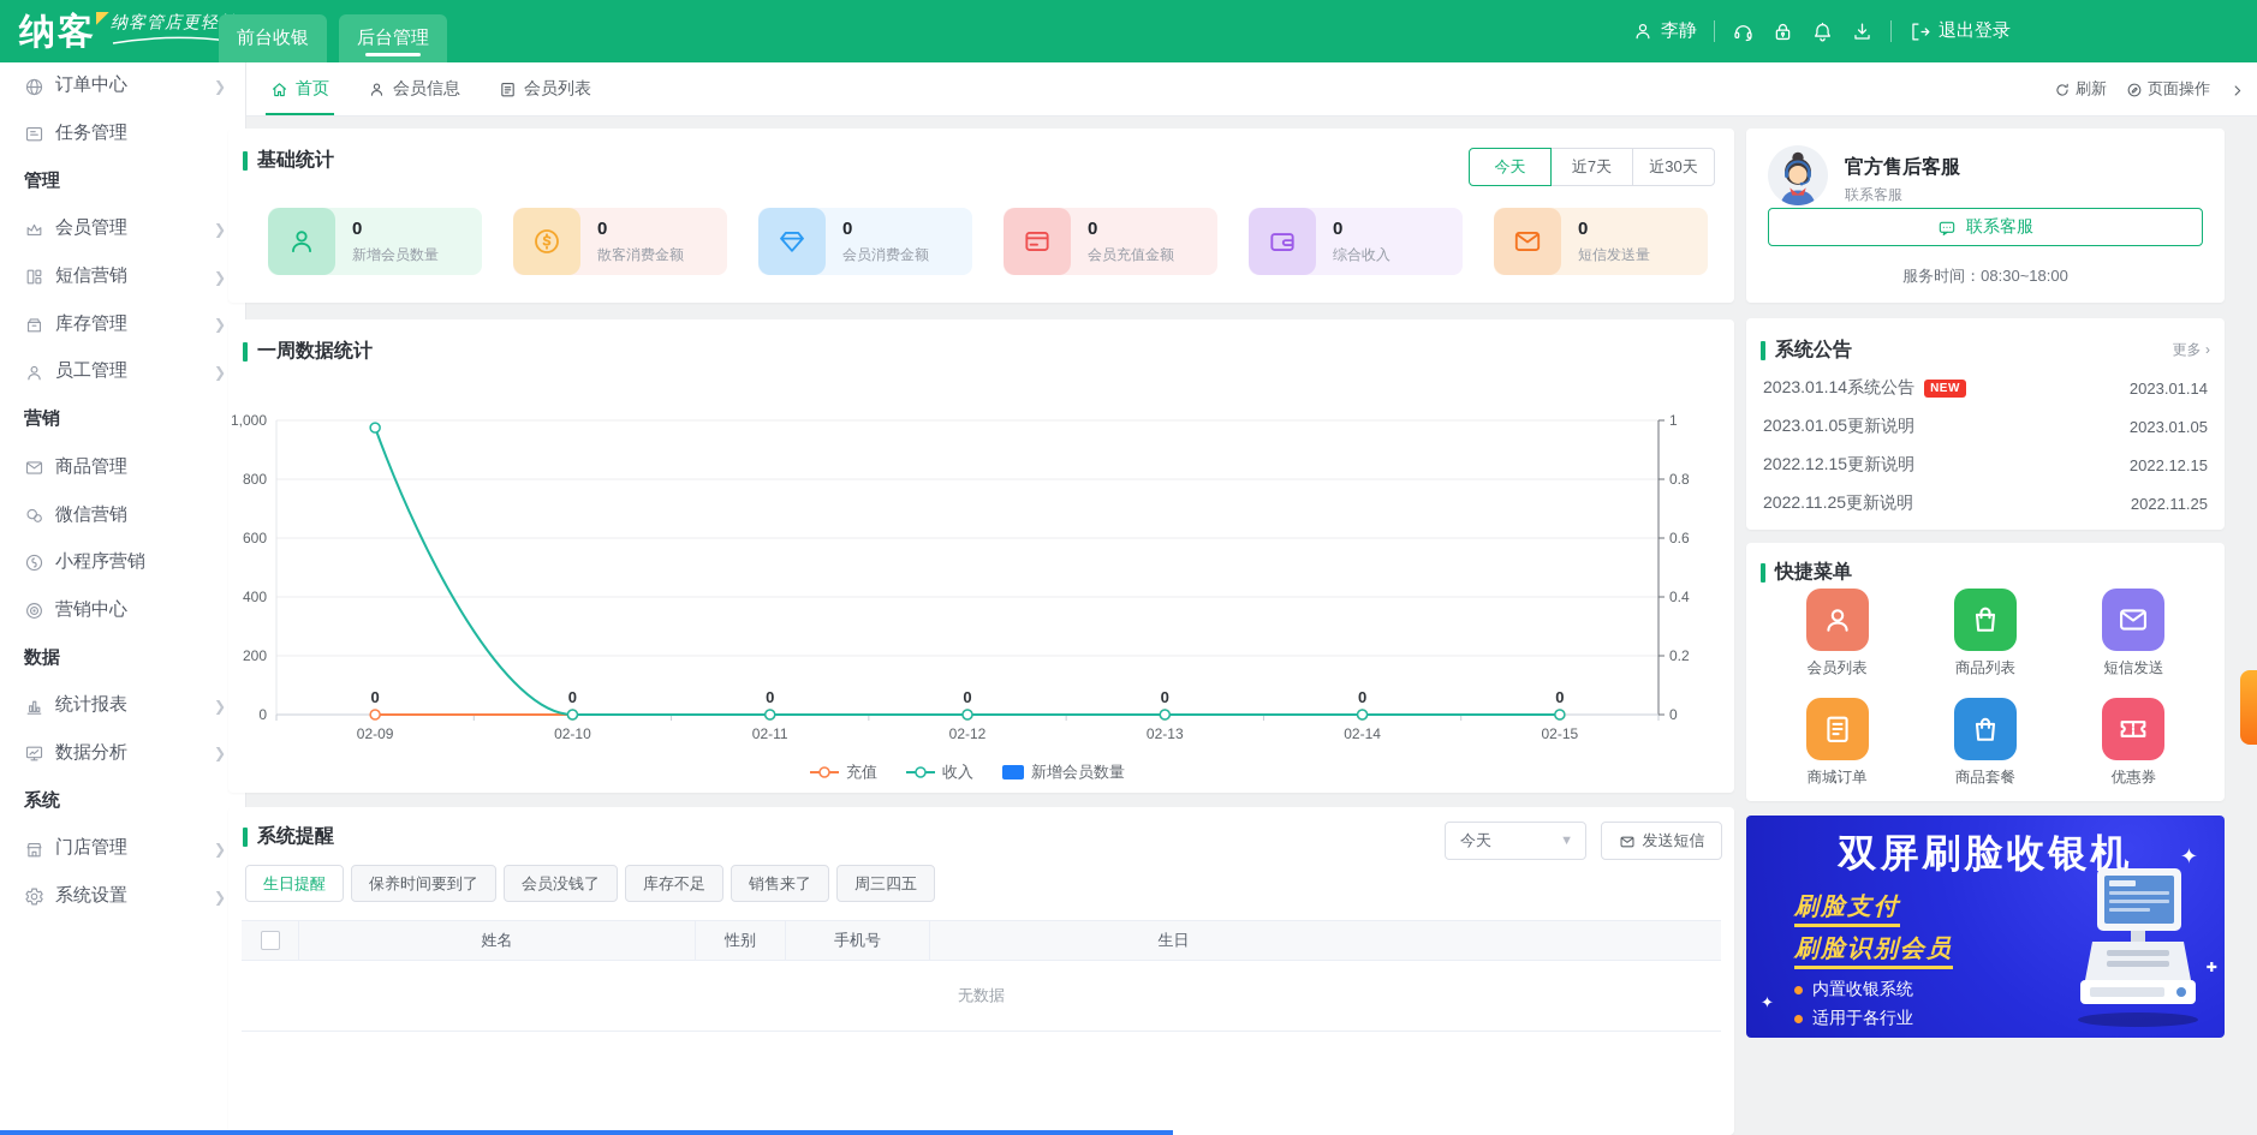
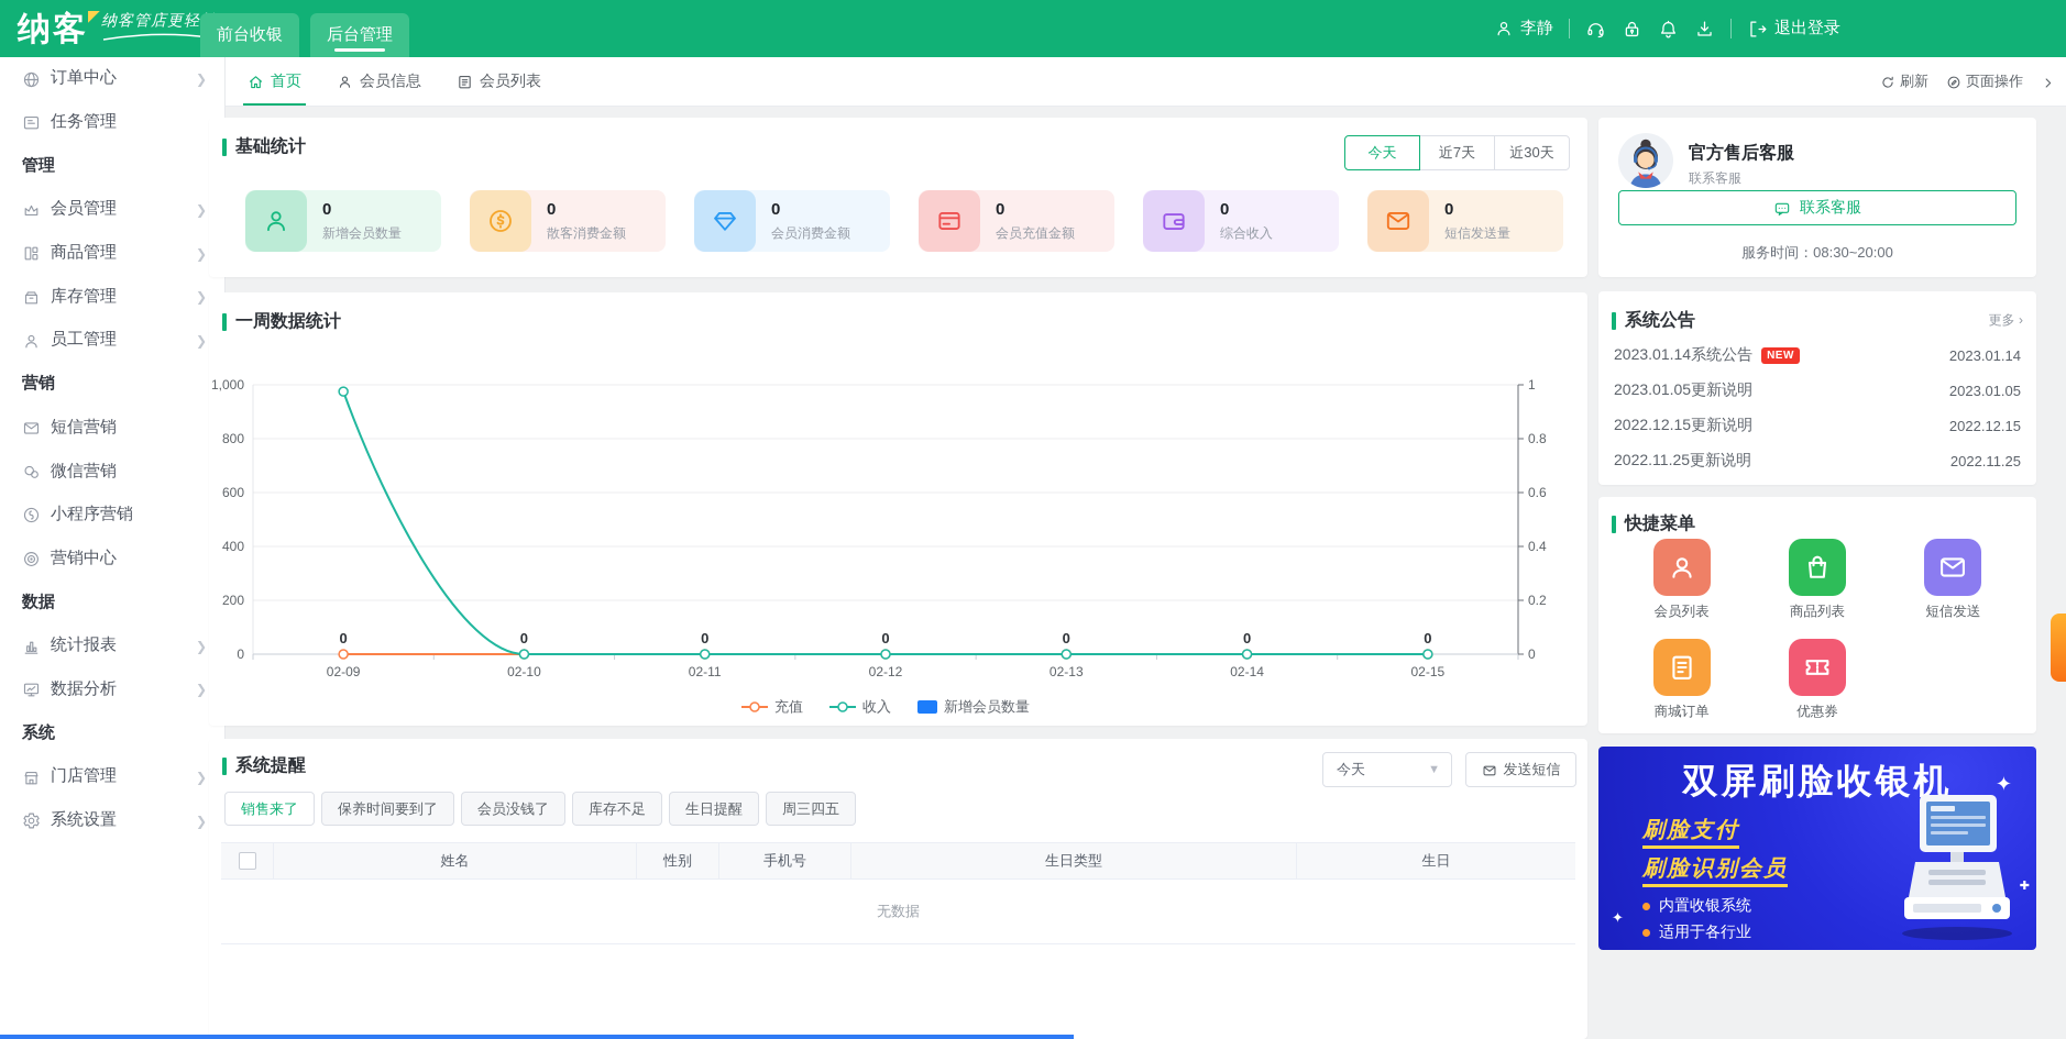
  纳客◤
  纳客管店更轻
  前台收银
  后台管理
  李静
  退出登录
  订单中心
  ❯
  任务管理
  管理
  会员管理
  ❯
- 短信营销
+ 商品管理
  ❯
  库存管理
  ❯
  员工管理
  ❯
  营销
- 商品管理
+ 短信营销
  微信营销
  小程序营销
  营销中心
  数据
  统计报表
  ❯
  数据分析
  ❯
  系统
  门店管理
  ❯
  系统设置
  ❯
  首页
  会员信息
  会员列表
  刷新
  页面操作
  基础统计
  今天
  近7天
  近30天
  0
  新增会员数量
  0
  散客消费金额
  0
  会员消费金额
  0
  会员充值金额
  0
  综合收入
  0
  短信发送量
  一周数据统计
  0
  200
  400
  600
  800
  1,000
  0
  0.2
  0.4
  0.6
  0.8
  1
  02-09
  02-10
  02-11
  02-12
  02-13
  02-14
  02-15
  0
  0
  0
  0
  0
  0
  0
  充值
  收入
  新增会员数量
  系统提醒
  今天
  ▼
  发送短信
- 生日提醒
+ 销售来了
  保养时间要到了
  会员没钱了
  库存不足
- 销售来了
+ 生日提醒
  周三四五
  姓名
  性别
  手机号
+ 生日类型
  生日
  无数据
  官方售后客服
  联系客服
  联系客服
- 服务时间：08:30~18:00
+ 服务时间：08:30~20:00
  系统公告
  更多 ›
  2023.01.14系统公告
  NEW
  2023.01.14
  2023.01.05更新说明
  2023.01.05
  2022.12.15更新说明
  2022.12.15
  2022.11.25更新说明
  2022.11.25
  快捷菜单
  会员列表
  商品列表
  短信发送
  商城订单
- 商品套餐
  优惠券
  双屏刷脸收银机
  刷脸支付
  刷脸识别会员
  内置收银系统
  适用于各行业
  ✦
  ✦
  ✚
